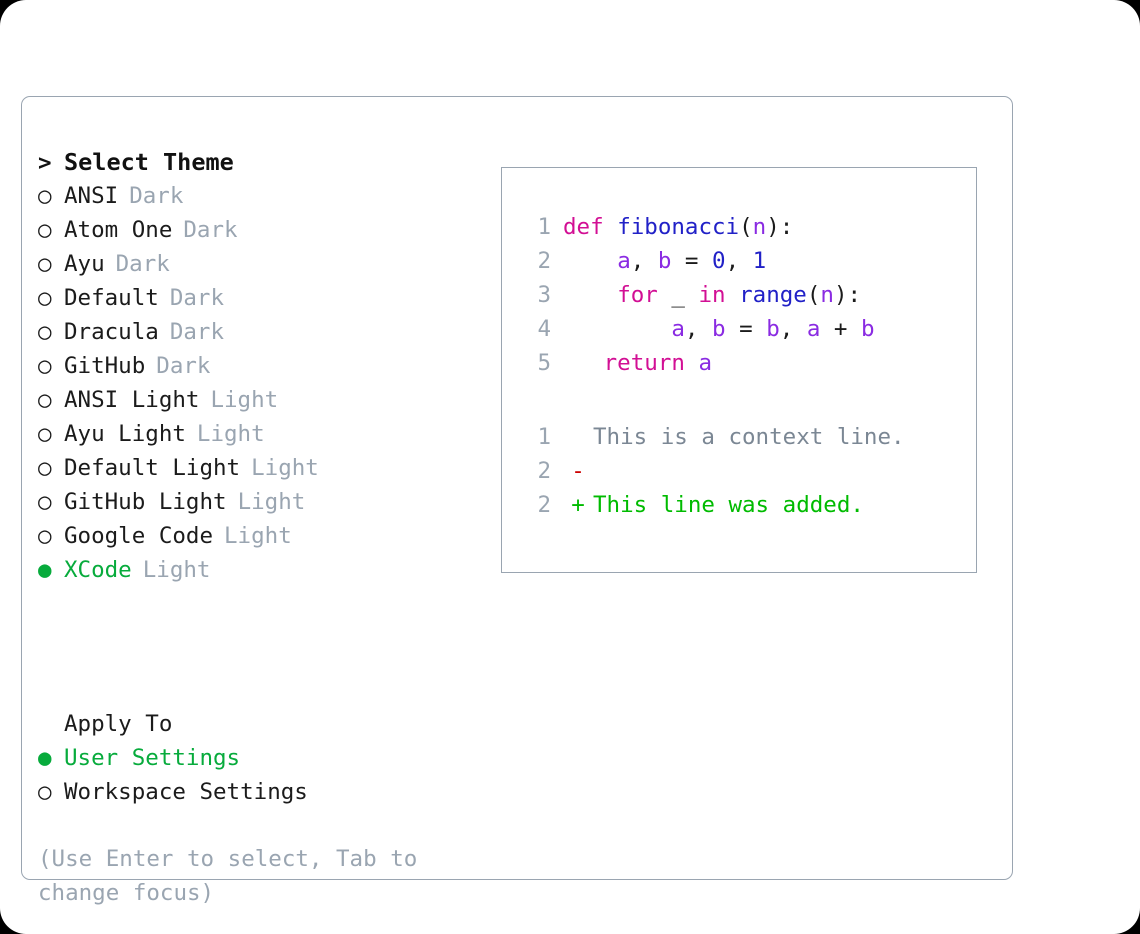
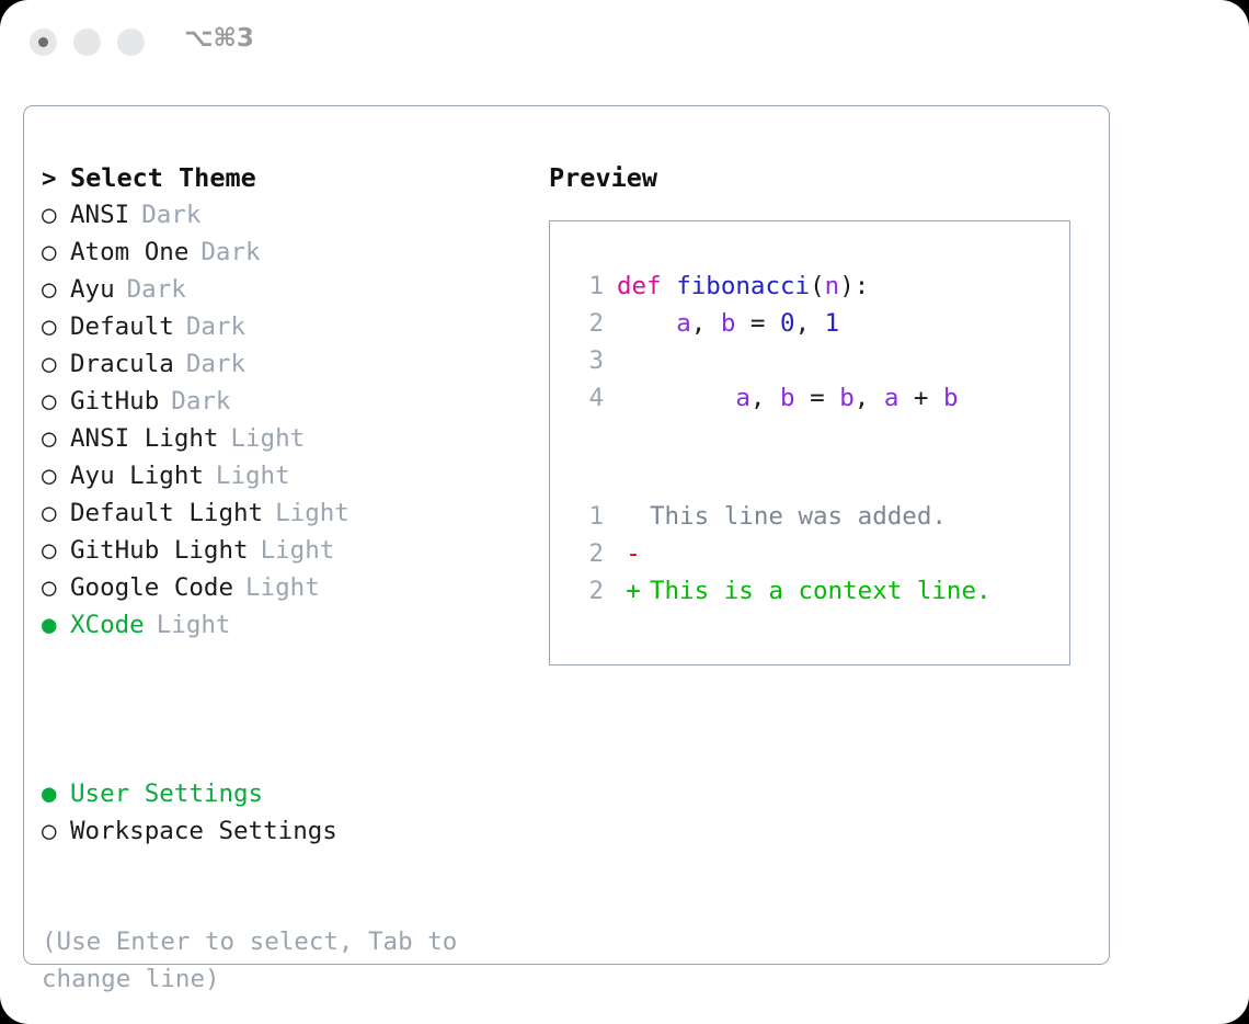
+ ⌥⌘3
  >
  Select Theme
  ○
  ANSI
  Dark
  ○
  Atom One
  Dark
  ○
  Ayu
  Dark
  ○
  Default
  Dark
  ○
  Dracula
  Dark
  ○
  GitHub
  Dark
  ○
  ANSI Light
  Light
  ○
  Ayu Light
  Light
  ○
  Default Light
  Light
  ○
  GitHub Light
  Light
  ○
  Google Code
  Light
  ●
  XCode
  Light
- Apply To
  ●
  User Settings
  ○
  Workspace Settings
- (Use Enter to select, Tab to change focus)
+ (Use Enter to select, Tab to change line)
+ Preview
  1
  def fibonacci(n):
  2
  a, b = 0, 1
  3
- for _ in range(n):
  4
  a, b = b, a + b
- 5
- return a
  1
- This is a context line.
+ This line was added.
  2
  -
  2
  +
- This line was added.
+ This is a context line.
